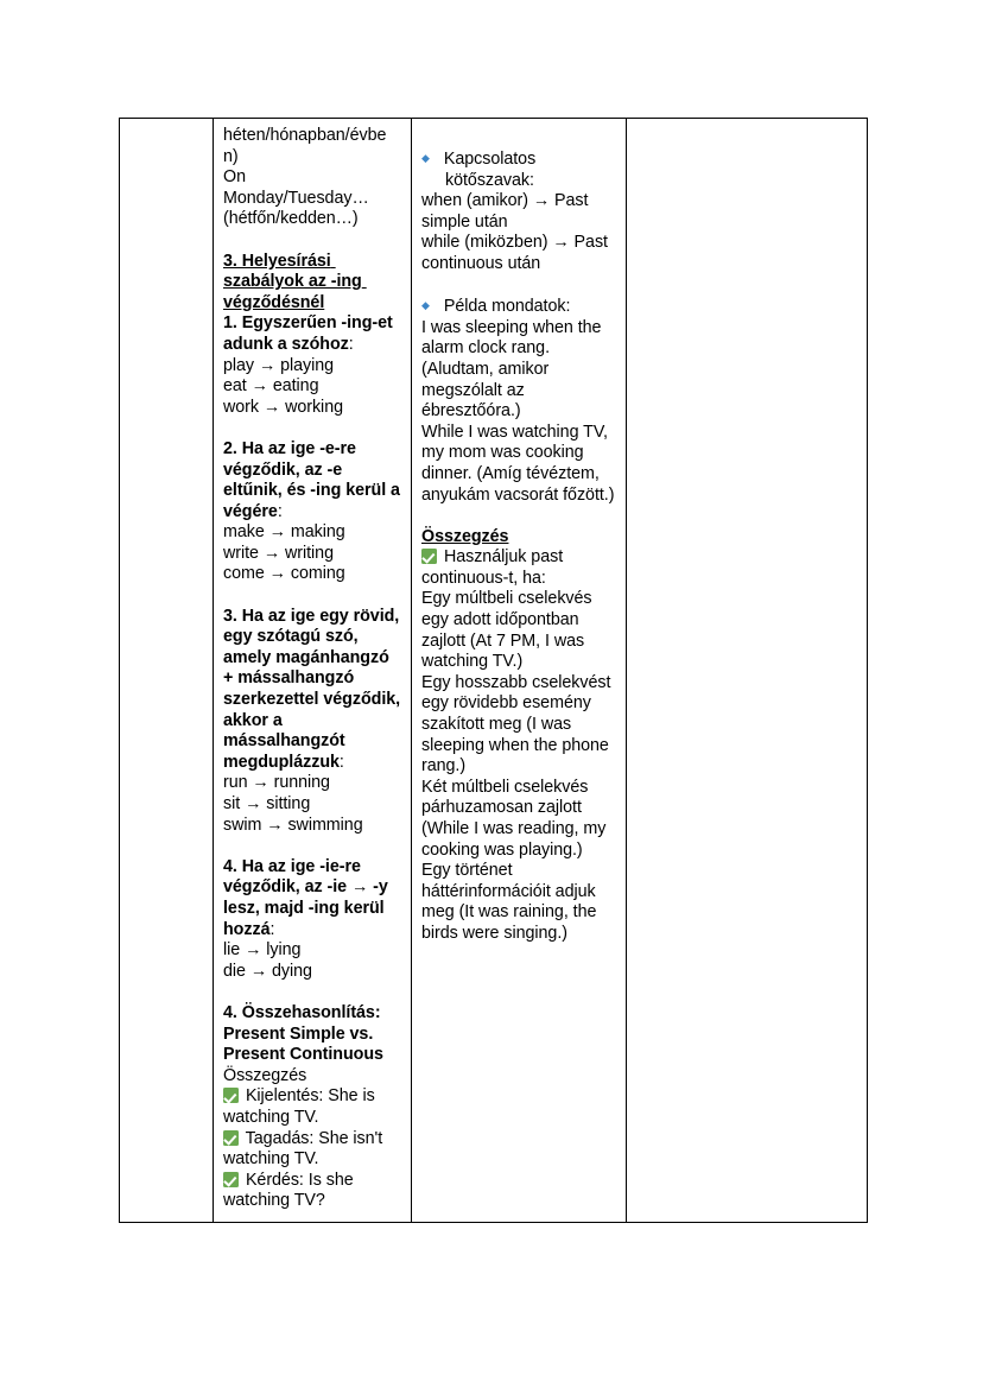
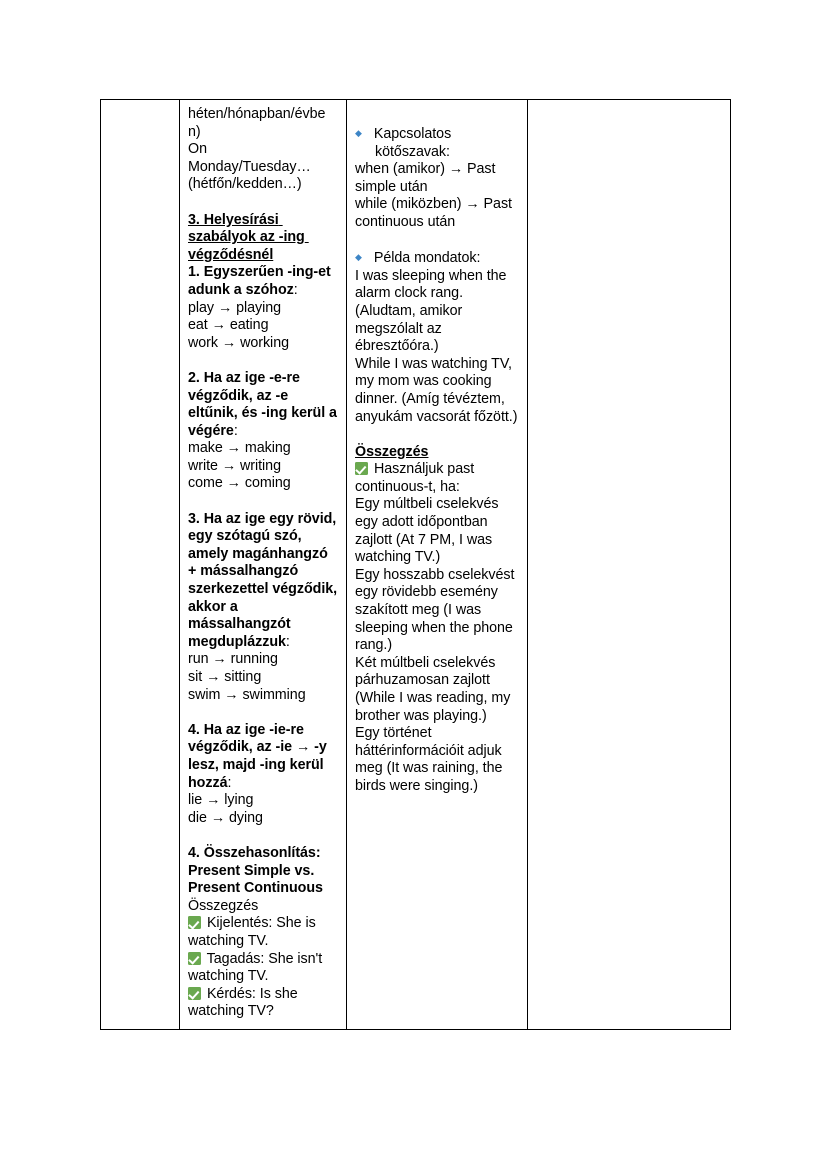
- 	héten/hónapban/évbe n) On Monday/Tuesday… (hétfőn/kedden…) 3. Helyesírási szabályok az -ing végződésnél 1. Egyszerűen -ing-et adunk a szóhoz: play → playing eat → eating work → working 2. Ha az ige -e-re végződik, az -e eltűnik, és -ing kerül a végére: make → making write → writing come → coming 3. Ha az ige egy rövid, egy szótagú szó, amely magánhangzó + mássalhangzó szerkezettel végződik, akkor a mássalhangzót megduplázzuk: run → running sit → sitting swim → swimming 4. Ha az ige -ie-re végződik, az -ie → -y lesz, majd -ing kerül hozzá: lie → lying die → dying 4. Összehasonlítás: Present Simple vs. Present Continuous Összegzés Kijelentés: She is watching TV. Tagadás: She isn't watching TV. Kérdés: Is she watching TV?	◆ Kapcsolatos kötőszavak: when (amikor) → Past simple után while (miközben) → Past continuous után ◆ Példa mondatok: I was sleeping when the alarm clock rang. (Aludtam, amikor megszólalt az ébresztőóra.) While I was watching TV, my mom was cooking dinner. (Amíg tévéztem, anyukám vacsorát főzött.) Összegzés Használjuk past continuous-t, ha: Egy múltbeli cselekvés egy adott időpontban zajlott (At 7 PM, I was watching TV.) Egy hosszabb cselekvést egy rövidebb esemény szakított meg (I was sleeping when the phone rang.) Két múltbeli cselekvés párhuzamosan zajlott (While I was reading, my cooking was playing.) Egy történet háttérinformációit adjuk meg (It was raining, the birds were singing.)
+ 	héten/hónapban/évbe n) On Monday/Tuesday… (hétfőn/kedden…) 3. Helyesírási szabályok az -ing végződésnél 1. Egyszerűen -ing-et adunk a szóhoz: play → playing eat → eating work → working 2. Ha az ige -e-re végződik, az -e eltűnik, és -ing kerül a végére: make → making write → writing come → coming 3. Ha az ige egy rövid, egy szótagú szó, amely magánhangzó + mássalhangzó szerkezettel végződik, akkor a mássalhangzót megduplázzuk: run → running sit → sitting swim → swimming 4. Ha az ige -ie-re végződik, az -ie → -y lesz, majd -ing kerül hozzá: lie → lying die → dying 4. Összehasonlítás: Present Simple vs. Present Continuous Összegzés Kijelentés: She is watching TV. Tagadás: She isn't watching TV. Kérdés: Is she watching TV?	◆ Kapcsolatos kötőszavak: when (amikor) → Past simple után while (miközben) → Past continuous után ◆ Példa mondatok: I was sleeping when the alarm clock rang. (Aludtam, amikor megszólalt az ébresztőóra.) While I was watching TV, my mom was cooking dinner. (Amíg tévéztem, anyukám vacsorát főzött.) Összegzés Használjuk past continuous-t, ha: Egy múltbeli cselekvés egy adott időpontban zajlott (At 7 PM, I was watching TV.) Egy hosszabb cselekvést egy rövidebb esemény szakított meg (I was sleeping when the phone rang.) Két múltbeli cselekvés párhuzamosan zajlott (While I was reading, my brother was playing.) Egy történet háttérinformációit adjuk meg (It was raining, the birds were singing.)
